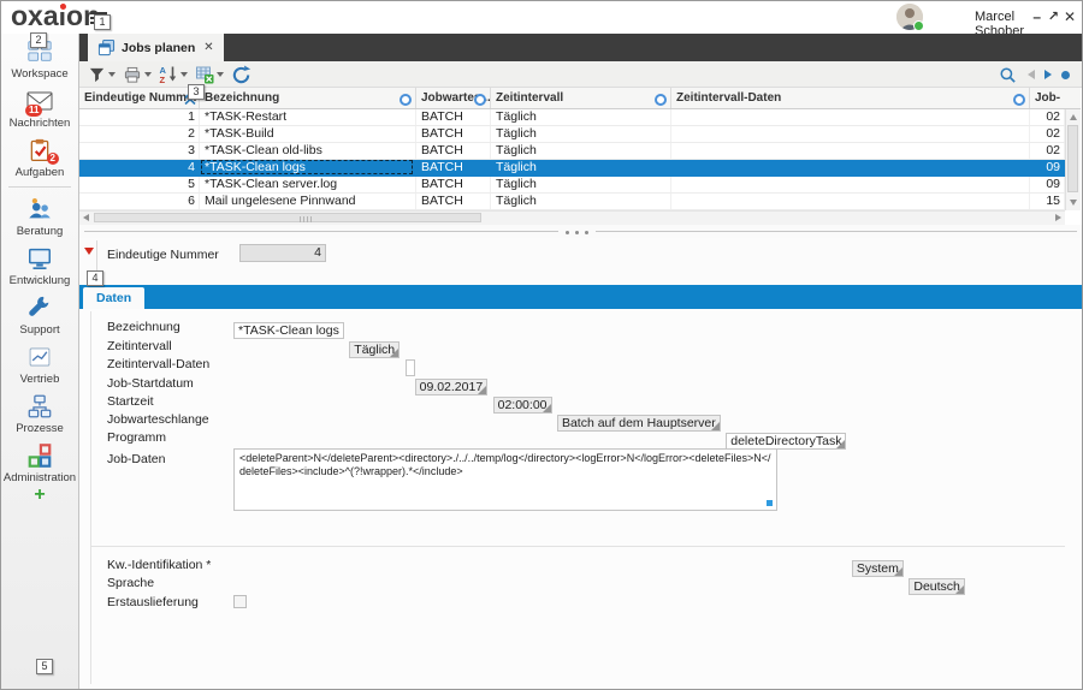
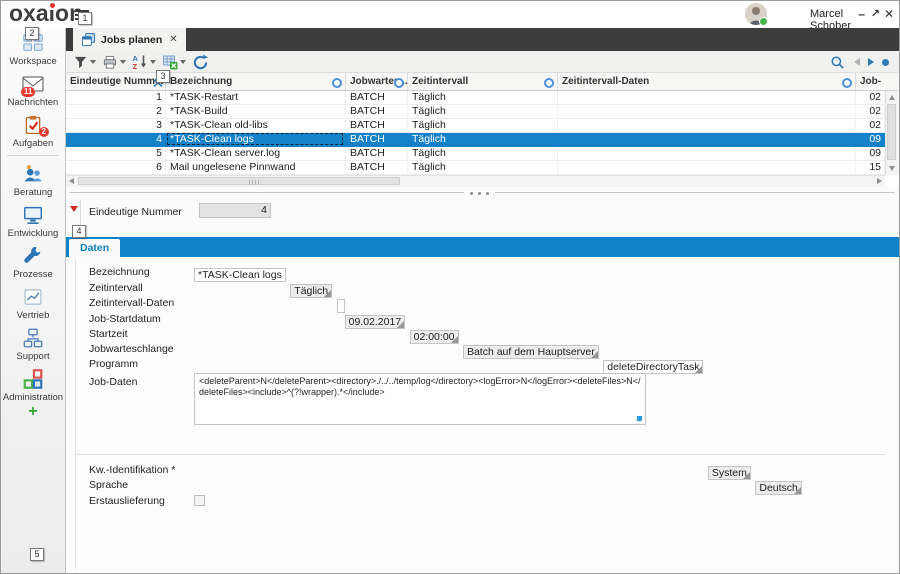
  oxaion
  Marcel Schober
  –
  ↗
  ✕
  1
  2
  3
  4
  5
  Workspace
  11
  Nachrichten
  2
  Aufgaben
  Beratung
  Entwicklung
- Support
+ Prozesse
  Vertrieb
- Prozesse
+ Support
  Administration
  +
  Jobs planen
  ✕
  A
  Z
  Eindeutige Numm
  Bezeichnung
  Jobwarte.
  Zeitintervall
  Zeitintervall-Daten
  Job-
  1
  *TASK-Restart
  BATCH
  Täglich
  02
  2
  *TASK-Build
  BATCH
  Täglich
  02
  3
  *TASK-Clean old-libs
  BATCH
  Täglich
  02
  4
  *TASK-Clean logs
  BATCH
  Täglich
  09
  5
  *TASK-Clean server.log
  BATCH
  Täglich
  09
  6
  Mail ungelesene Pinnwand
  BATCH
  Täglich
  15
  Eindeutige Nummer
  4
  Daten
  Bezeichnung
  *TASK-Clean logs
  Zeitintervall
  Täglich
  Zeitintervall-Daten
  Job-Startdatum
  09.02.2017
  Startzeit
  02:00:00
  Jobwarteschlange
  Batch auf dem Hauptserver
  Programm
  deleteDirectoryTask
  Job-Daten
  <deleteParent>N</deleteParent><directory>./../../temp/log</directory><logError>N</logError><deleteFiles>N</deleteFiles><include>^(?!wrapper).*</include>
  Kw.-Identifikation *
  System
  Sprache
  Deutsch
  Erstauslieferung
